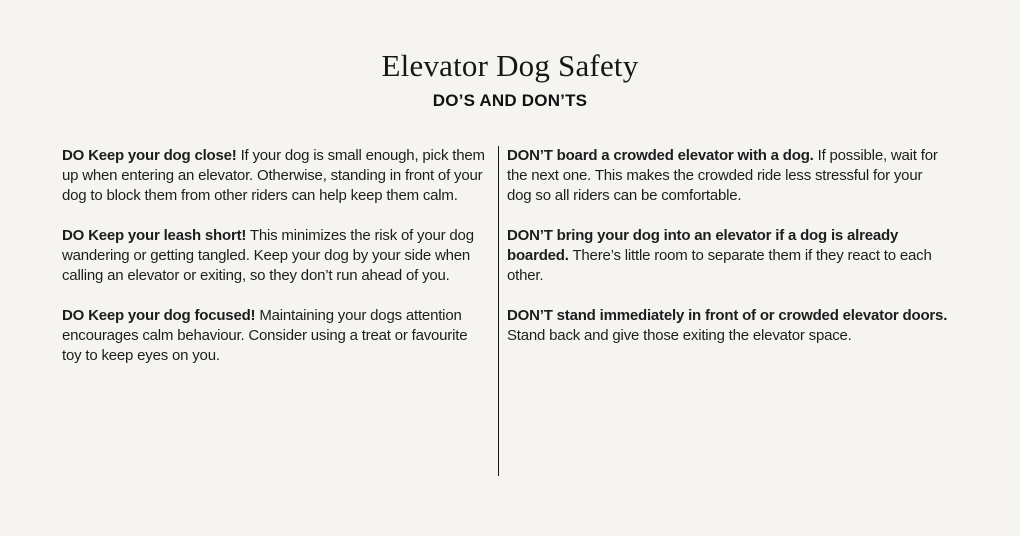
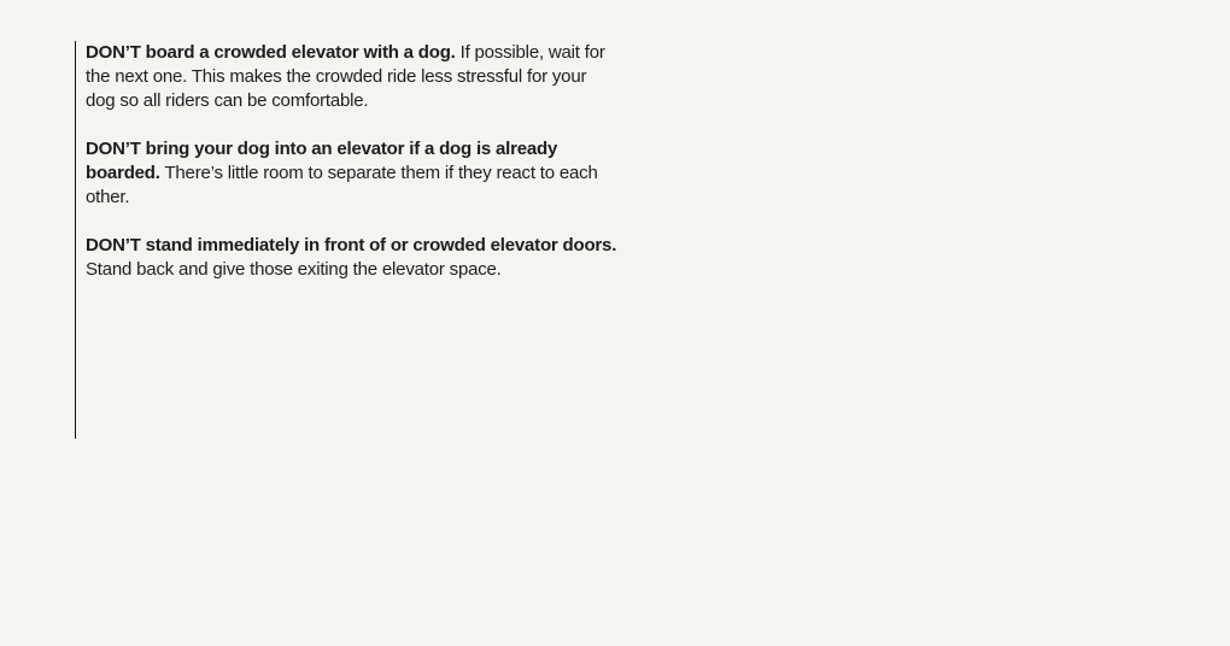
- Elevator Dog Safety
- DO’S AND DON’TS
- DO Keep your dog close! If your dog is small enough, pick them up when entering an elevator. Otherwise, standing in front of your dog to block them from other riders can help keep them calm.
- DO Keep your leash short! This minimizes the risk of your dog wandering or getting tangled. Keep your dog by your side when calling an elevator or exiting, so they don’t run ahead of you.
- DO Keep your dog focused! Maintaining your dogs attention encourages calm behaviour. Consider using a treat or favourite toy to keep eyes on you.
  DON’T board a crowded elevator with a dog. If possible, wait for the next one. This makes the crowded ride less stressful for your dog so all riders can be comfortable.
  DON’T bring your dog into an elevator if a dog is already boarded. There’s little room to separate them if they react to each other.
  DON’T stand immediately in front of or crowded elevator doors. Stand back and give those exiting the elevator space.
